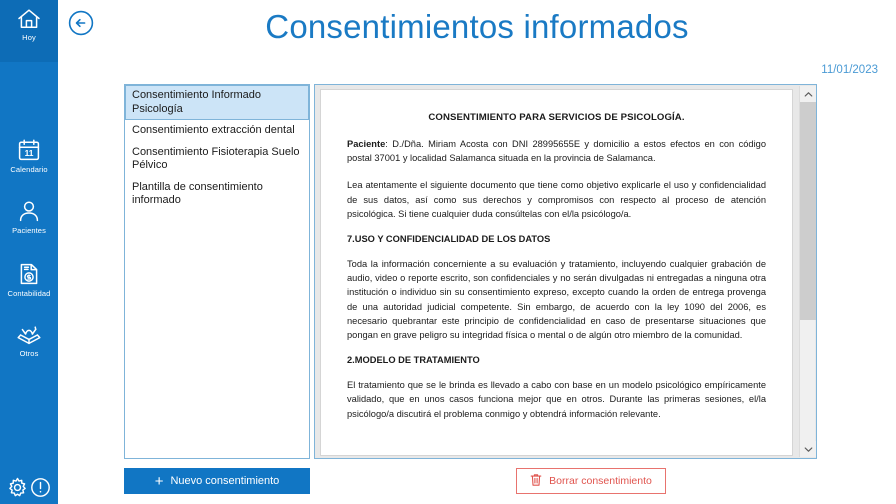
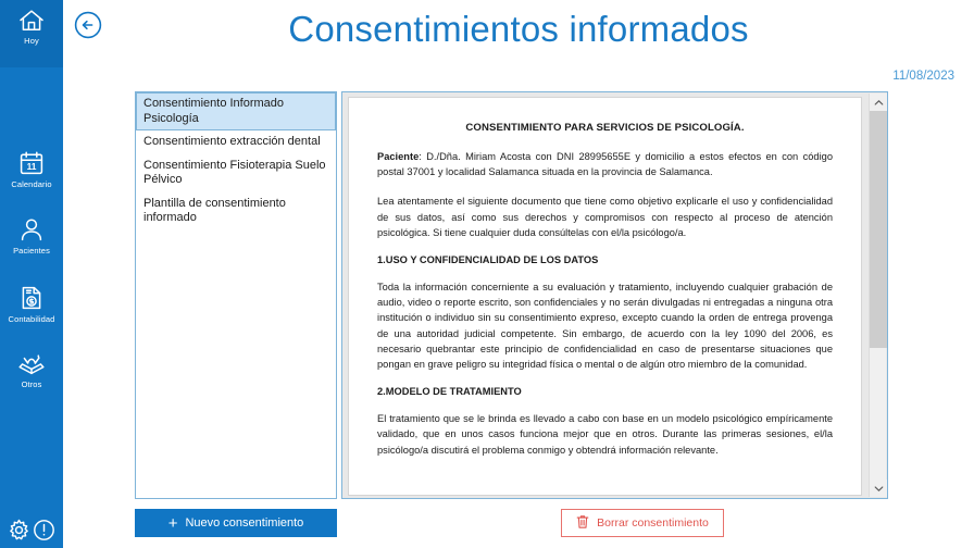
  Hoy
  11
  Calendario
  Pacientes
  Contabilidad
  Otros
  Consentimientos informados
- 11/01/2023
+ 11/08/2023
  Consentimiento Informado Psicología
  Consentimiento extracción dental
  Consentimiento Fisioterapia Suelo Pélvico
  Plantilla de consentimiento informado
  CONSENTIMIENTO PARA SERVICIOS DE PSICOLOGÍA.
  Paciente: D./Dña. Miriam Acosta con DNI 28995655E y domicilio a estos efectos en con código postal 37001 y localidad Salamanca situada en la provincia de Salamanca.
  Lea atentamente el siguiente documento que tiene como objetivo explicarle el uso y confidencialidad de sus datos, así como sus derechos y compromisos con respecto al proceso de atención psicológica. Si tiene cualquier duda consúltelas con el/la psicólogo/a.
- 7.USO Y CONFIDENCIALIDAD DE LOS DATOS
+ 1.USO Y CONFIDENCIALIDAD DE LOS DATOS
  Toda la información concerniente a su evaluación y tratamiento, incluyendo cualquier grabación de audio, video o reporte escrito, son confidenciales y no serán divulgadas ni entregadas a ninguna otra institución o individuo sin su consentimiento expreso, excepto cuando la orden de entrega provenga de una autoridad judicial competente. Sin embargo, de acuerdo con la ley 1090 del 2006, es necesario quebrantar este principio de confidencialidad en caso de presentarse situaciones que pongan en grave peligro su integridad física o mental o de algún otro miembro de la comunidad.
  2.MODELO DE TRATAMIENTO
  El tratamiento que se le brinda es llevado a cabo con base en un modelo psicológico empíricamente validado, que en unos casos funciona mejor que en otros. Durante las primeras sesiones, el/la psicólogo/a discutirá el problema conmigo y obtendrá información relevante.
  +
  Nuevo consentimiento
  Borrar consentimiento
